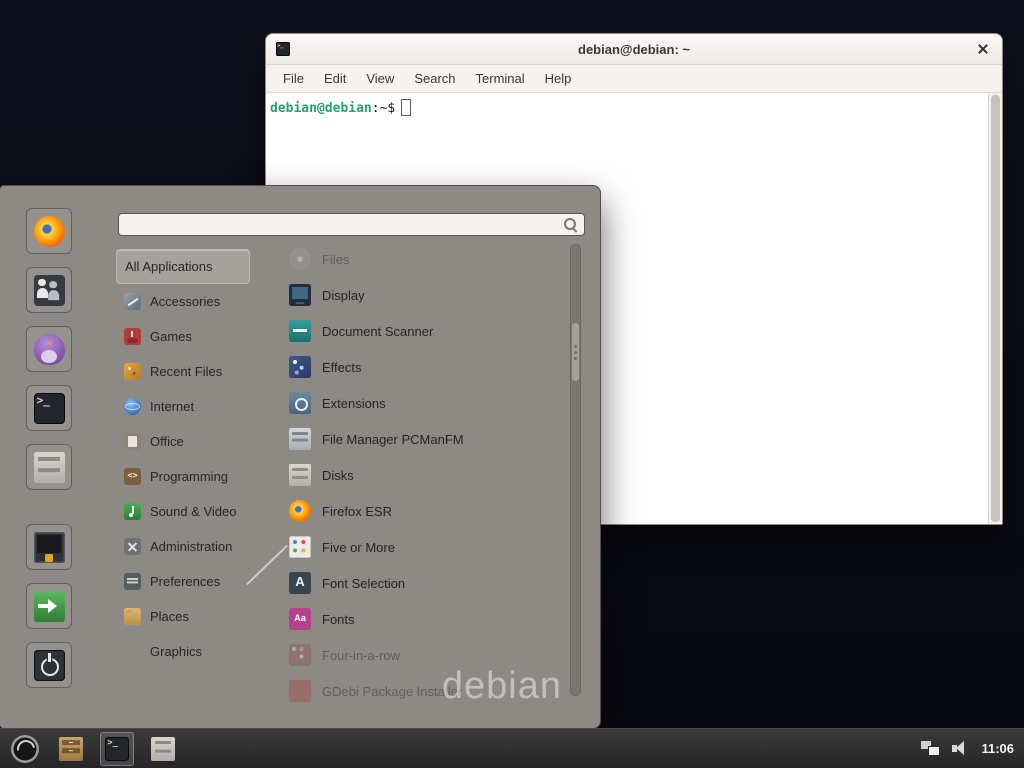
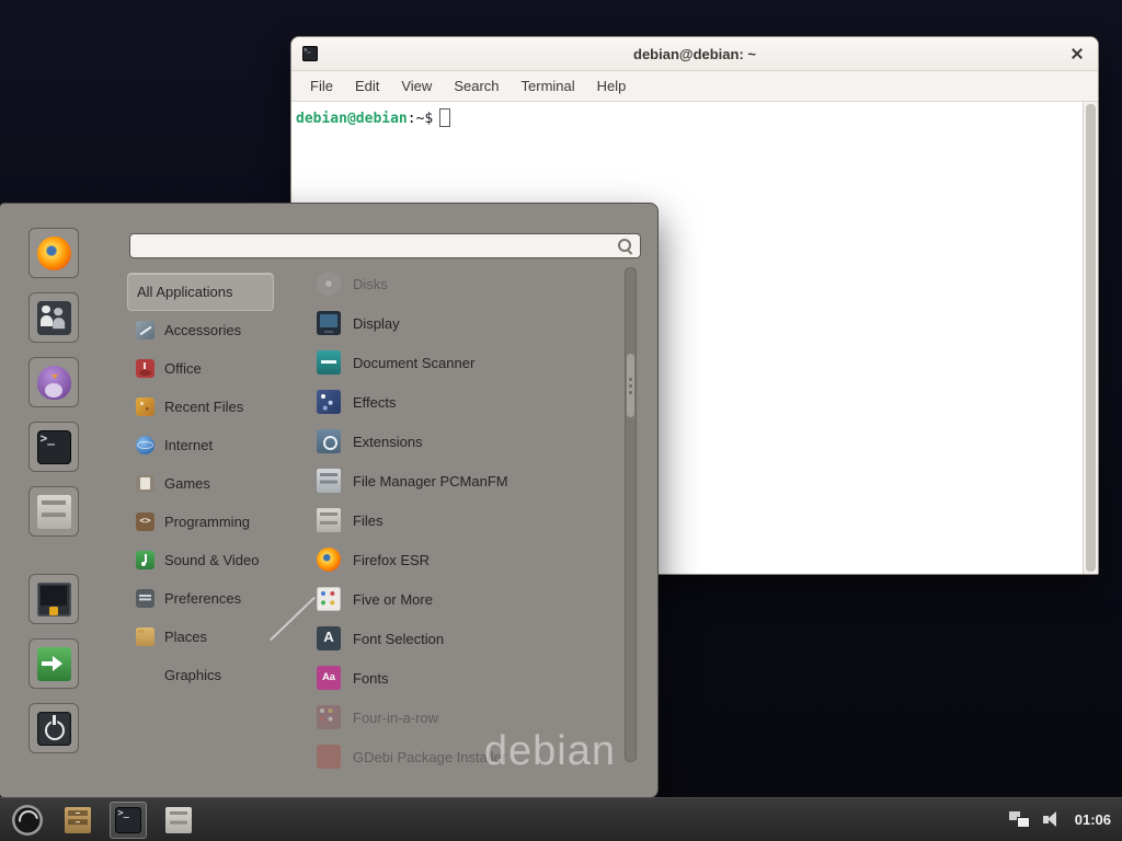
  debian@debian: ~
  File
  Edit
  View
  Search
  Terminal
  Help
  debian@debian:~$
  All Applications
  Accessories
- Games
+ Office
  Recent Files
  Internet
- Office
+ Games
  Programming
  Sound & Video
- Administration
  Preferences
  Places
  Graphics
- Files
+ Disks
  Display
  Document Scanner
  Effects
  Extensions
  File Manager PCManFM
- Disks
+ Files
  Firefox ESR
  Five or More
  Font Selection
  Fonts
  Four-in-a-row
  GDebi Package Installer
  debian
- 11:06
+ 01:06
